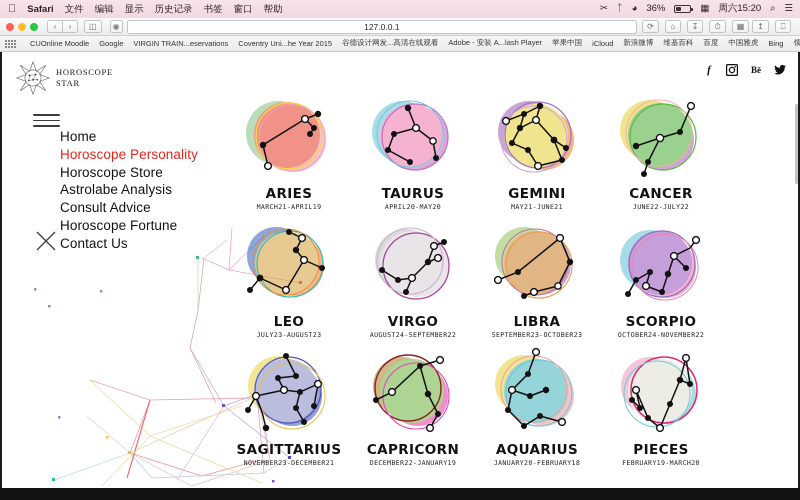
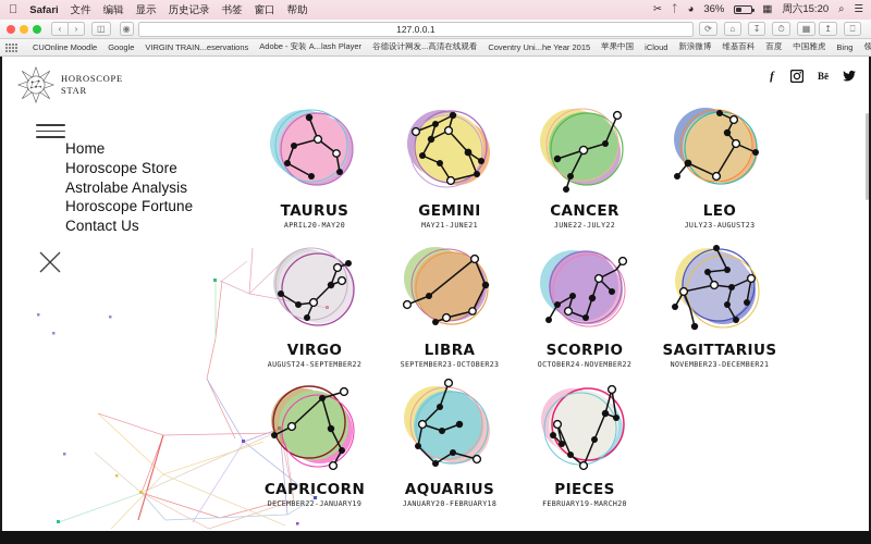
  
  Safari
  文件
  编辑
  显示
  历史记录
  书签
  窗口
  帮助
  ✂
  ᛏ
  ◕
  36%
  ▦
  周六15:20
  ⌕
  ☰
  ‹
  ›
  ◫
  ◉
  127.0.0.1
  ⟳
  ⌂
  ↧
  ⏱
  ▦
  ↥
  ⎕
  CUOnline Moodle
  Google
  VIRGIN TRAIN...eservations
- Coventry Uni...he Year 2015
+ Adobe - 安装 A...lash Player
  谷德设计网发...高清在线观看
- Adobe - 安装 A...lash Player
+ Coventry Uni...he Year 2015
  苹果中国
  iCloud
  新浪微博
  维基百科
  百度
  中国雅虎
  Bing
  HOROSCOPE
  STAR
  f
  Bē
  Home
- Horoscope Personality
  Horoscope Store
  Astrolabe Analysis
- Consult Advice
  Horoscope Fortune
  Contact Us
- ARIES
- MARCH21-APRIL19
  TAURUS
  APRIL20-MAY20
  GEMINI
  MAY21-JUNE21
  CANCER
  JUNE22-JULY22
  LEO
  JULY23-AUGUST23
  VIRGO
  AUGUST24-SEPTEMBER22
  LIBRA
  SEPTEMBER23-OCTOBER23
  SCORPIO
  OCTOBER24-NOVEMBER22
  SAGITTARIUS
  NOVEMBER23-DECEMBER21
  CAPRICORN
  DECEMBER22-JANUARY19
  AQUARIUS
  JANUARY20-FEBRUARY18
  PIECES
  FEBRUARY19-MARCH20
